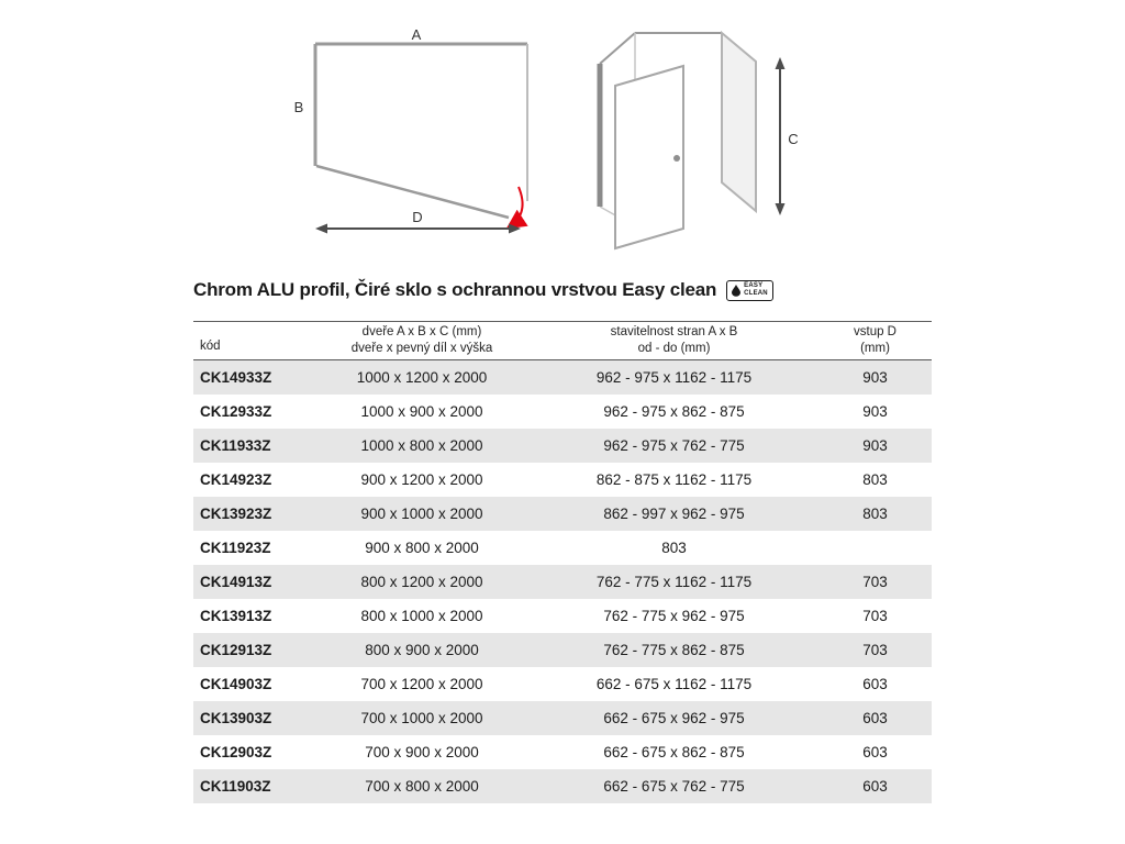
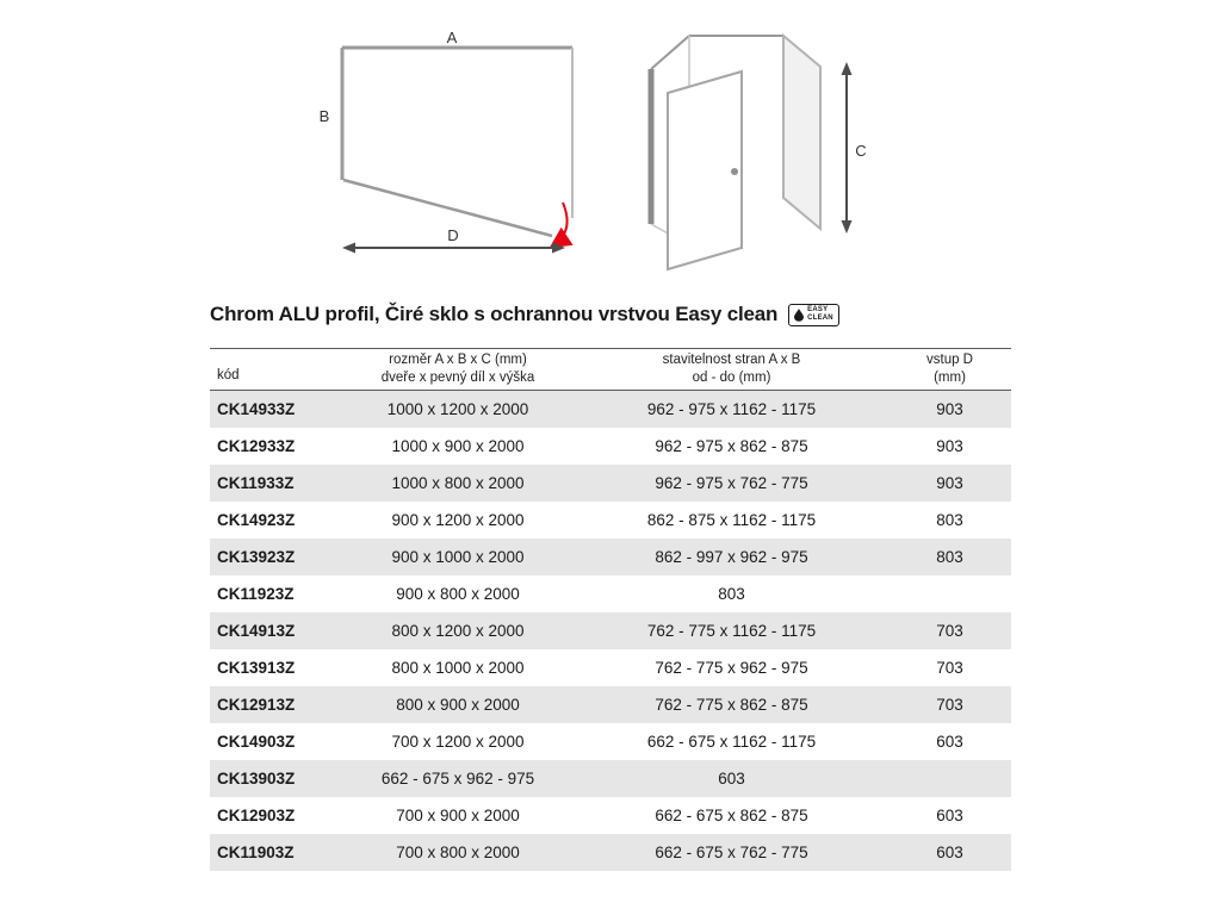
  A
  B
  D
  C
  Chrom ALU profil, Čiré sklo s ochrannou vrstvou Easy clean
  kód
- dveře A x B x C (mm)
+ rozměr A x B x C (mm)
  dveře x pevný díl x výška
  stavitelnost stran A x B
  od - do (mm)
  vstup D
  (mm)
  CK14933Z
  1000 x 1200 x 2000
  962 - 975 x 1162 - 1175
  903
  CK12933Z
  1000 x 900 x 2000
  962 - 975 x 862 - 875
  903
  CK11933Z
  1000 x 800 x 2000
  962 - 975 x 762 - 775
  903
  CK14923Z
  900 x 1200 x 2000
  862 - 875 x 1162 - 1175
  803
  CK13923Z
  900 x 1000 x 2000
  862 - 997 x 962 - 975
  803
  CK11923Z
  900 x 800 x 2000
  803
  CK14913Z
  800 x 1200 x 2000
  762 - 775 x 1162 - 1175
  703
  CK13913Z
  800 x 1000 x 2000
  762 - 775 x 962 - 975
  703
  CK12913Z
  800 x 900 x 2000
  762 - 775 x 862 - 875
  703
  CK14903Z
  700 x 1200 x 2000
  662 - 675 x 1162 - 1175
  603
  CK13903Z
- 700 x 1000 x 2000
  662 - 675 x 962 - 975
  603
  CK12903Z
  700 x 900 x 2000
  662 - 675 x 862 - 875
  603
  CK11903Z
  700 x 800 x 2000
  662 - 675 x 762 - 775
  603
